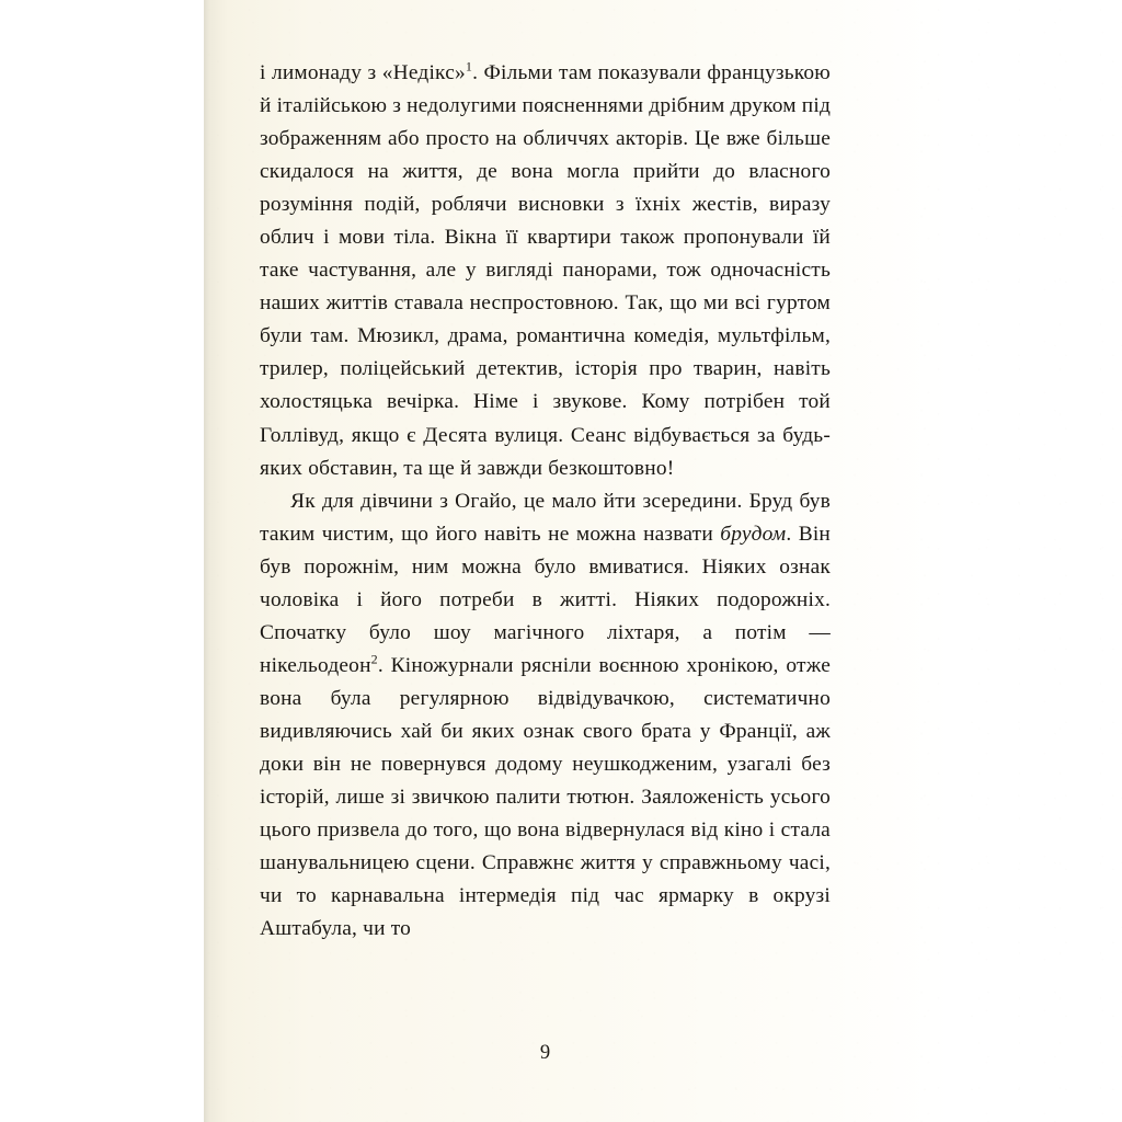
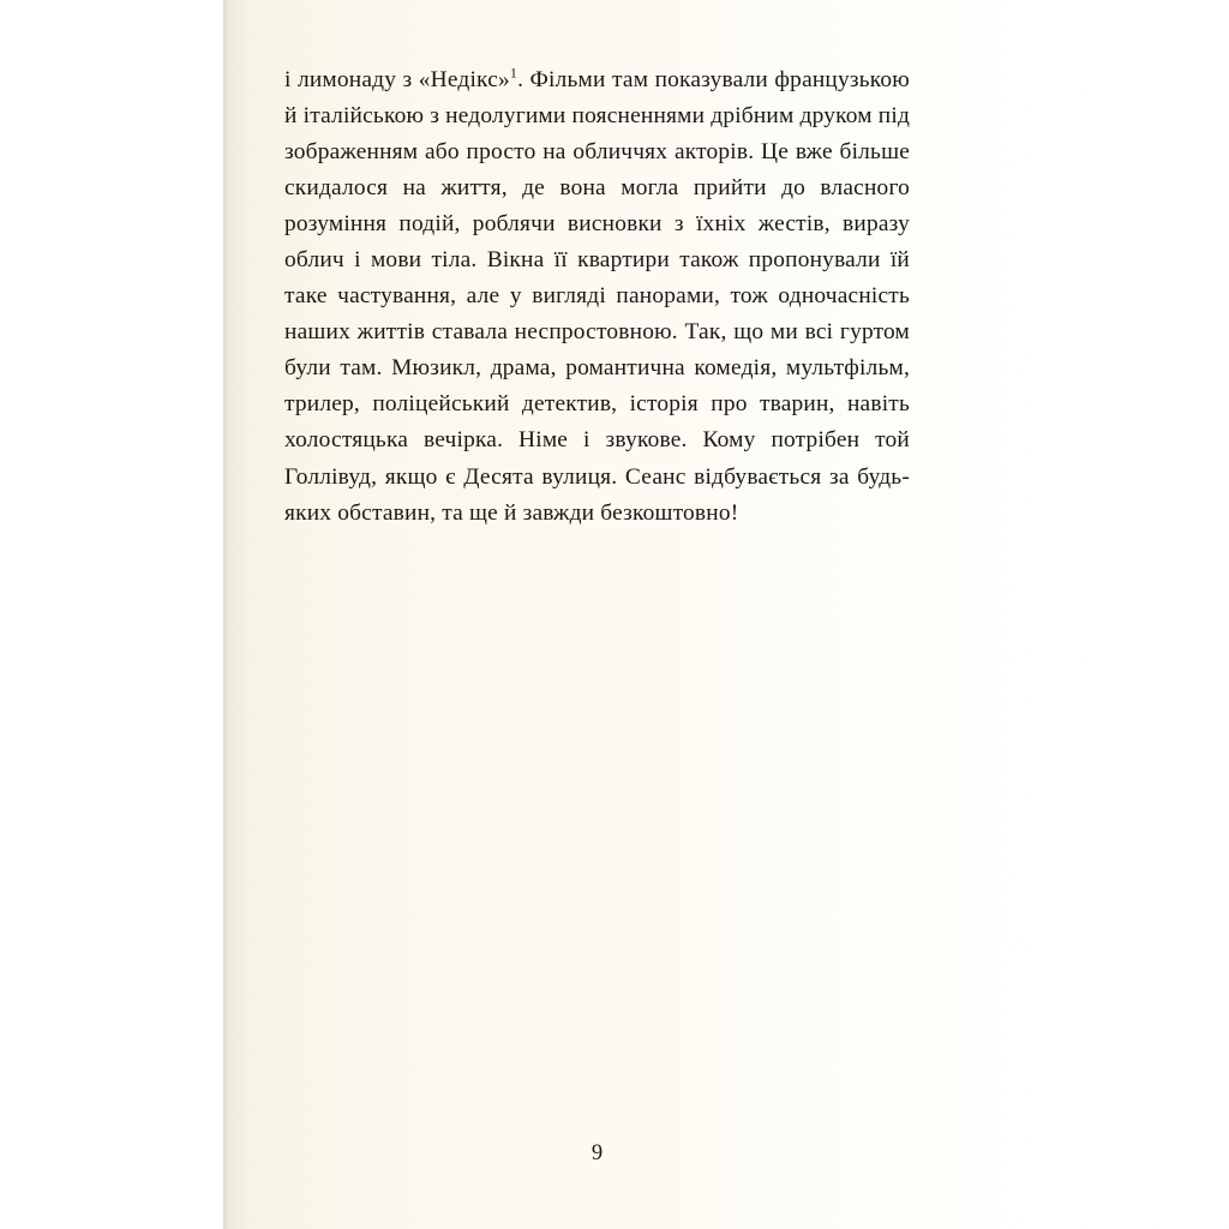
  і лимонаду з «Недікс»1. Фільми там показували французькою й італійською з недолугими поясненнями дрібним друком під зображенням або просто на обличчях акторів. Це вже більше скидалося на життя, де вона могла прийти до власного розуміння подій, роблячи висновки з їхніх жестів, виразу облич і мови тіла. Вікна її квартири також пропонували їй таке частування, але у вигляді панорами, тож одночасність наших життів ставала неспростовною. Так, що ми всі гуртом були там. Мюзикл, драма, романтична комедія, мультфільм, трилер, поліцейський детектив, історія про тварин, навіть холостяцька вечірка. Німе і звукове. Кому потрібен той Голлівуд, якщо є Десята вулиця. Сеанс відбувається за будь-яких обставин, та ще й завжди безкоштовно!
- Як для дівчини з Огайо, це мало йти зсередини. Бруд був таким чистим, що його навіть не можна назвати брудом. Він був порожнім, ним можна було вмиватися. Ніяких ознак чоловіка і його потреби в житті. Ніяких подорожніх. Спочатку було шоу магічного ліхтаря, а потім — нікельодеон2. Кіножурнали рясніли воєнною хронікою, отже вона була регулярною відвідувачкою, систематично видивляючись хай би яких ознак свого брата у Франції, аж доки він не повернувся додому неушкодженим, узагалі без історій, лише зі звичкою палити тютюн. Заяложеність усього цього призвела до того, що вона відвернулася від кіно і стала шанувальницею сцени. Справжнє життя у справжньому часі, чи то карнавальна інтермедія під час ярмарку в окрузі Аштабула, чи то
  9
